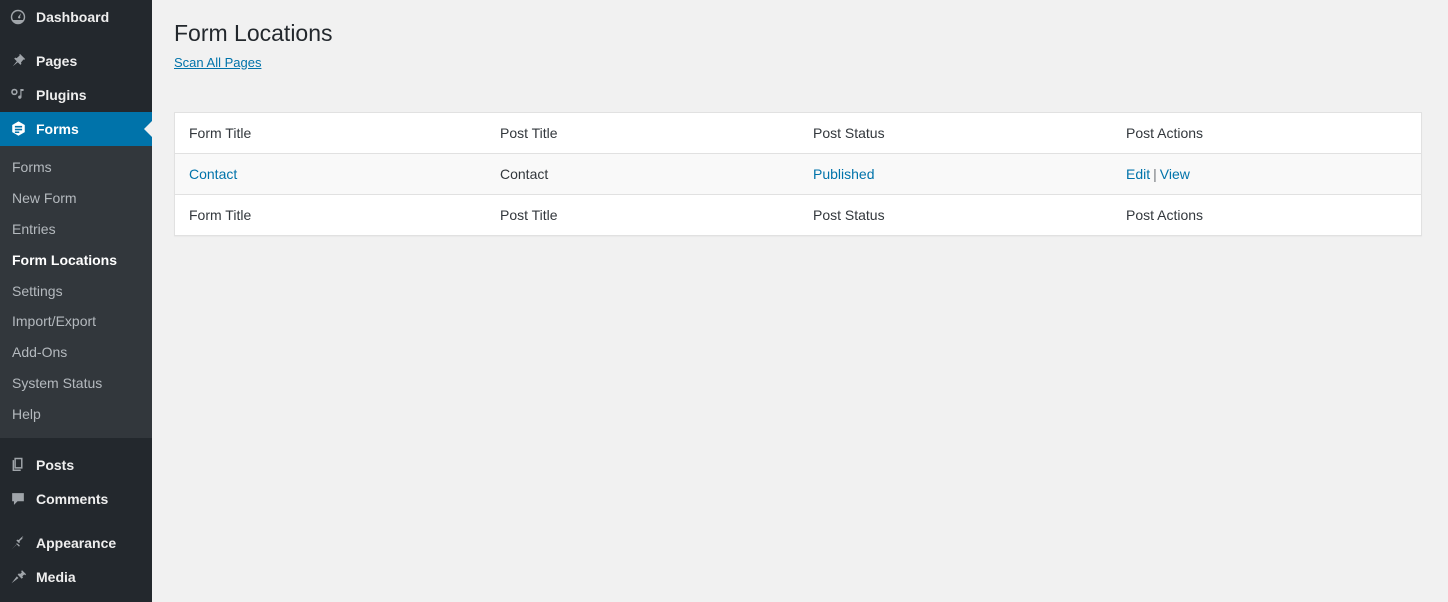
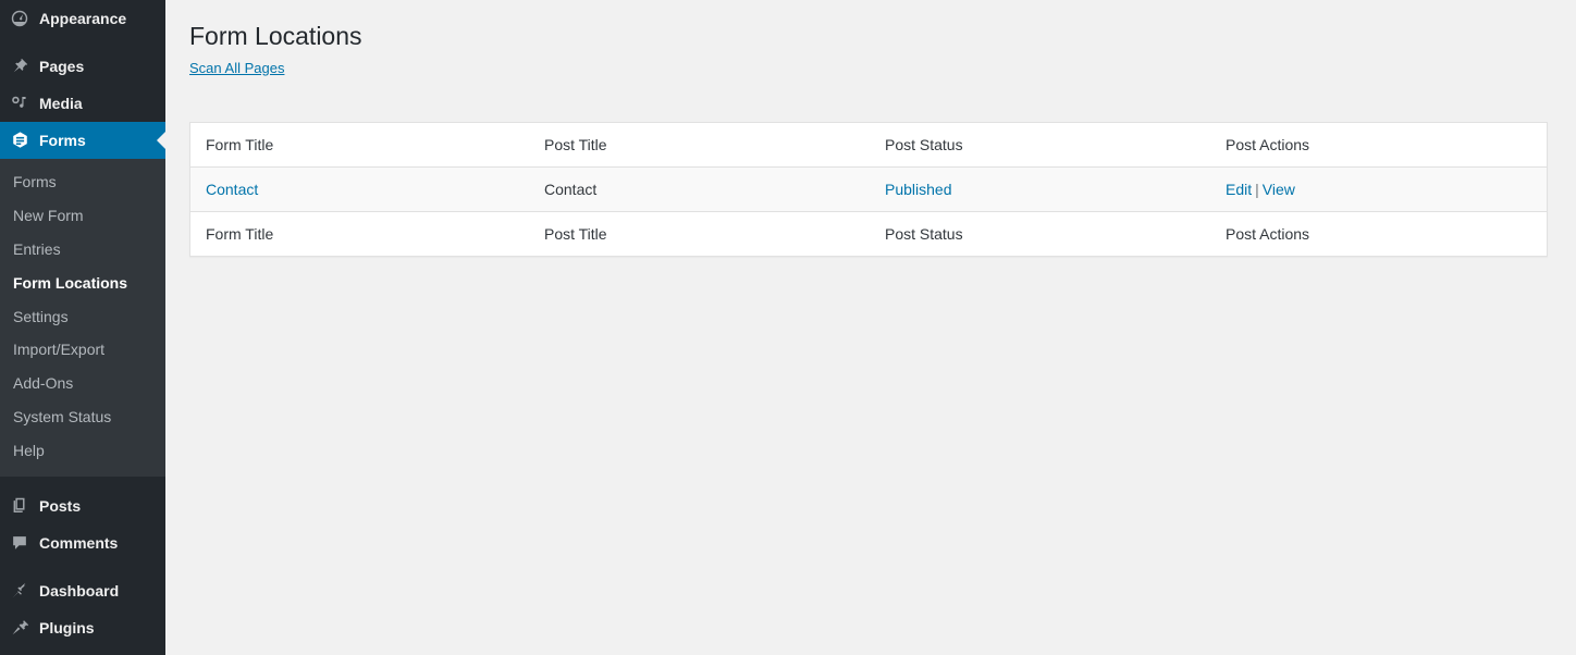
- Dashboard
+ Appearance
  Pages
- Plugins
+ Media
  Forms
  Forms
  New Form
  Entries
  Form Locations
  Settings
  Import/Export
  Add-Ons
  System Status
  Help
  Posts
  Comments
- Appearance
+ Dashboard
- Media
+ Plugins
  Form Locations
  Scan All Pages
  Form Title	Post Title	Post Status	Post Actions
  Contact	Contact	Published	Edit | View
  Form Title	Post Title	Post Status	Post Actions
